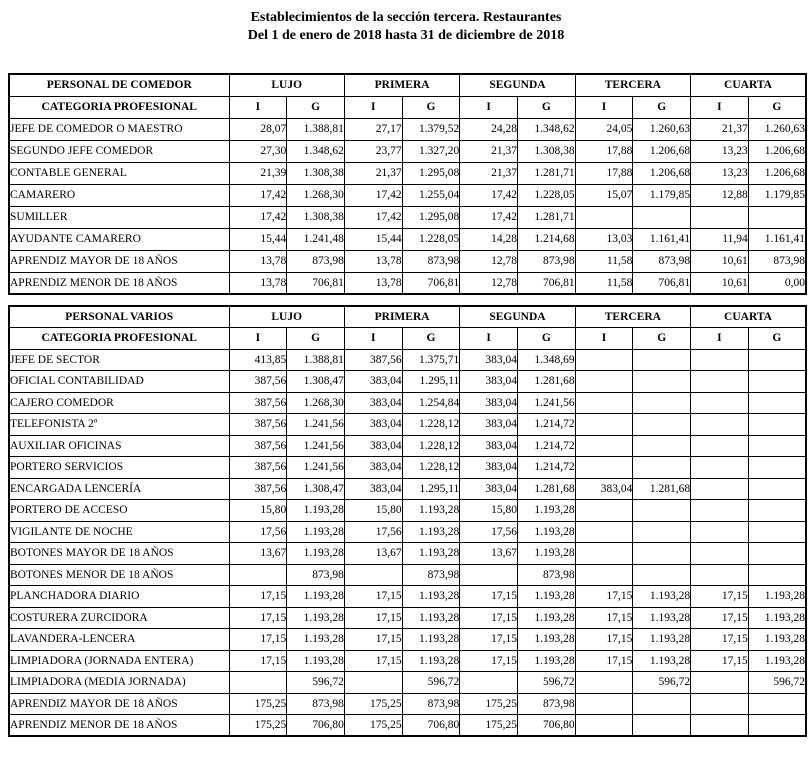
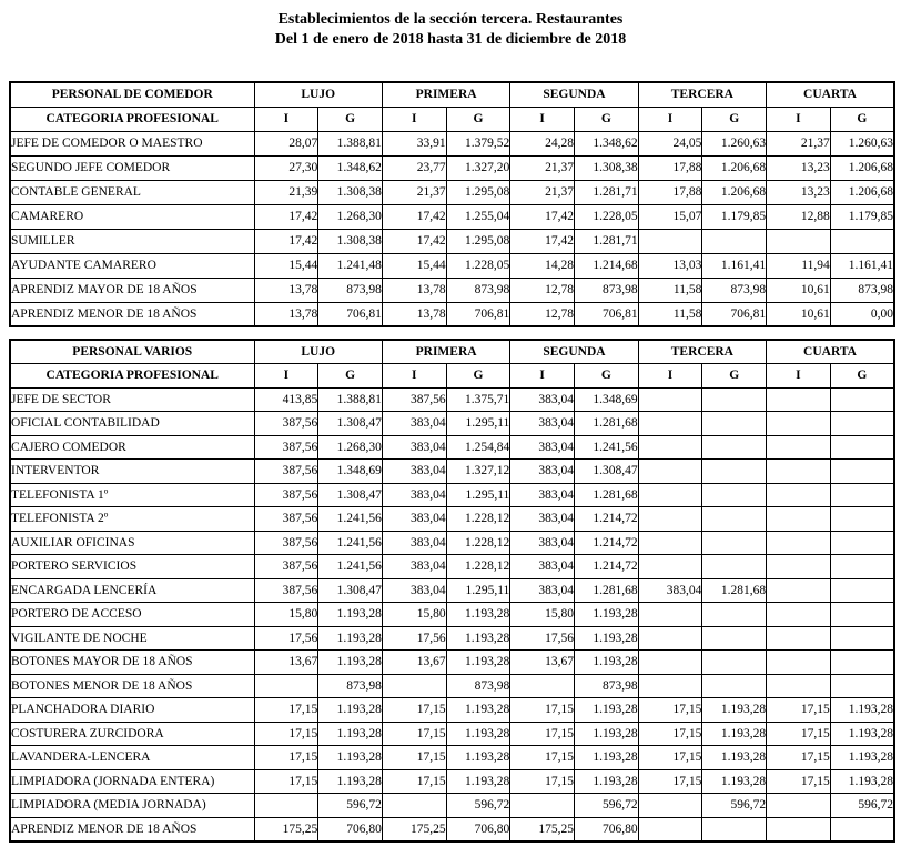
  Establecimientos de la sección tercera. Restaurantes
  Del 1 de enero de 2018 hasta 31 de diciembre de 2018
  PERSONAL DE COMEDOR	LUJO	PRIMERA	SEGUNDA	TERCERA	CUARTA
  CATEGORIA PROFESIONAL	I	G	I	G	I	G	I	G	I	G
- JEFE DE COMEDOR O MAESTRO	28,07	1.388,81	27,17	1.379,52	24,28	1.348,62	24,05	1.260,63	21,37	1.260,63
+ JEFE DE COMEDOR O MAESTRO	28,07	1.388,81	33,91	1.379,52	24,28	1.348,62	24,05	1.260,63	21,37	1.260,63
  SEGUNDO JEFE COMEDOR	27,30	1.348,62	23,77	1.327,20	21,37	1.308,38	17,88	1.206,68	13,23	1.206,68
  CONTABLE GENERAL	21,39	1.308,38	21,37	1.295,08	21,37	1.281,71	17,88	1.206,68	13,23	1.206,68
  CAMARERO	17,42	1.268,30	17,42	1.255,04	17,42	1.228,05	15,07	1.179,85	12,88	1.179,85
  SUMILLER	17,42	1.308,38	17,42	1.295,08	17,42	1.281,71
  AYUDANTE CAMARERO	15,44	1.241,48	15,44	1.228,05	14,28	1.214,68	13,03	1.161,41	11,94	1.161,41
  APRENDIZ MAYOR DE 18 AÑOS	13,78	873,98	13,78	873,98	12,78	873,98	11,58	873,98	10,61	873,98
  APRENDIZ MENOR DE 18 AÑOS	13,78	706,81	13,78	706,81	12,78	706,81	11,58	706,81	10,61	0,00
  PERSONAL VARIOS	LUJO	PRIMERA	SEGUNDA	TERCERA	CUARTA
  CATEGORIA PROFESIONAL	I	G	I	G	I	G	I	G	I	G
  JEFE DE SECTOR	413,85	1.388,81	387,56	1.375,71	383,04	1.348,69
  OFICIAL CONTABILIDAD	387,56	1.308,47	383,04	1.295,11	383,04	1.281,68
  CAJERO COMEDOR	387,56	1.268,30	383,04	1.254,84	383,04	1.241,56
+ INTERVENTOR	387,56	1.348,69	383,04	1.327,12	383,04	1.308,47
+ TELEFONISTA 1º	387,56	1.308,47	383,04	1.295,11	383,04	1.281,68
  TELEFONISTA 2º	387,56	1.241,56	383,04	1.228,12	383,04	1.214,72
  AUXILIAR OFICINAS	387,56	1.241,56	383,04	1.228,12	383,04	1.214,72
  PORTERO SERVICIOS	387,56	1.241,56	383,04	1.228,12	383,04	1.214,72
  ENCARGADA LENCERÍA	387,56	1.308,47	383,04	1.295,11	383,04	1.281,68	383,04	1.281,68
  PORTERO DE ACCESO	15,80	1.193,28	15,80	1.193,28	15,80	1.193,28
  VIGILANTE DE NOCHE	17,56	1.193,28	17,56	1.193,28	17,56	1.193,28
  BOTONES MAYOR DE 18 AÑOS	13,67	1.193,28	13,67	1.193,28	13,67	1.193,28
  BOTONES MENOR DE 18 AÑOS		873,98		873,98		873,98
  PLANCHADORA DIARIO	17,15	1.193,28	17,15	1.193,28	17,15	1.193,28	17,15	1.193,28	17,15	1.193,28
  COSTURERA ZURCIDORA	17,15	1.193,28	17,15	1.193,28	17,15	1.193,28	17,15	1.193,28	17,15	1.193,28
  LAVANDERA-LENCERA	17,15	1.193,28	17,15	1.193,28	17,15	1.193,28	17,15	1.193,28	17,15	1.193,28
  LIMPIADORA (JORNADA ENTERA)	17,15	1.193,28	17,15	1.193,28	17,15	1.193,28	17,15	1.193,28	17,15	1.193,28
  LIMPIADORA (MEDIA JORNADA)		596,72		596,72		596,72		596,72		596,72
- APRENDIZ MAYOR DE 18 AÑOS	175,25	873,98	175,25	873,98	175,25	873,98
  APRENDIZ MENOR DE 18 AÑOS	175,25	706,80	175,25	706,80	175,25	706,80
